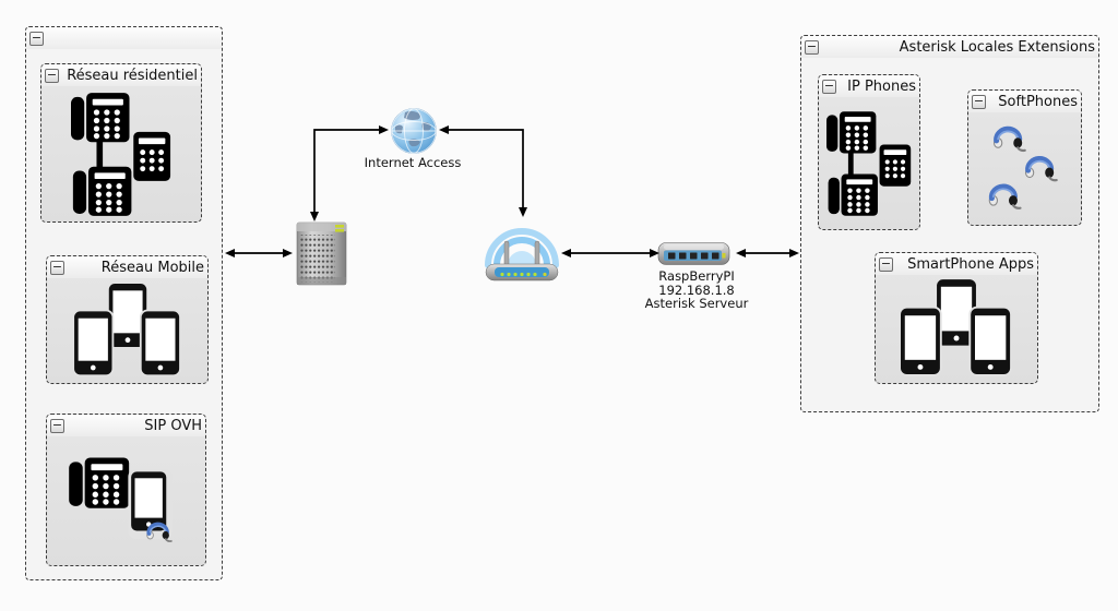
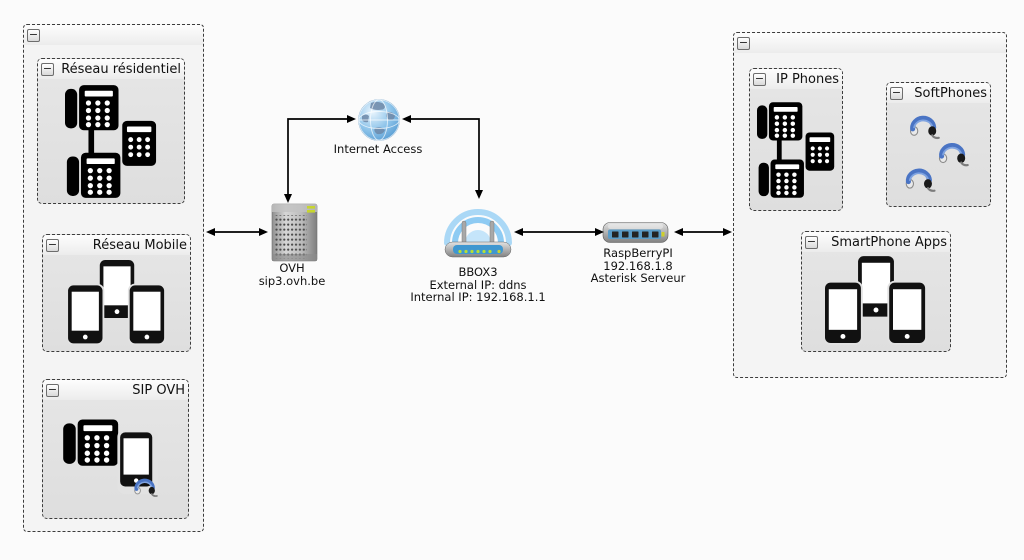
  −
  −
  Réseau résidentiel
  −
  Réseau Mobile
  −
  SIP OVH
  −
- Asterisk Locales Extensions
  −
  IP Phones
  −
  SoftPhones
  −
  SmartPhone Apps
  Internet Access
+ OVH
+ sip3.ovh.be
+ BBOX3
+ External IP: ddns
+ Internal IP: 192.168.1.1
  RaspBerryPI
  192.168.1.8
  Asterisk Serveur
